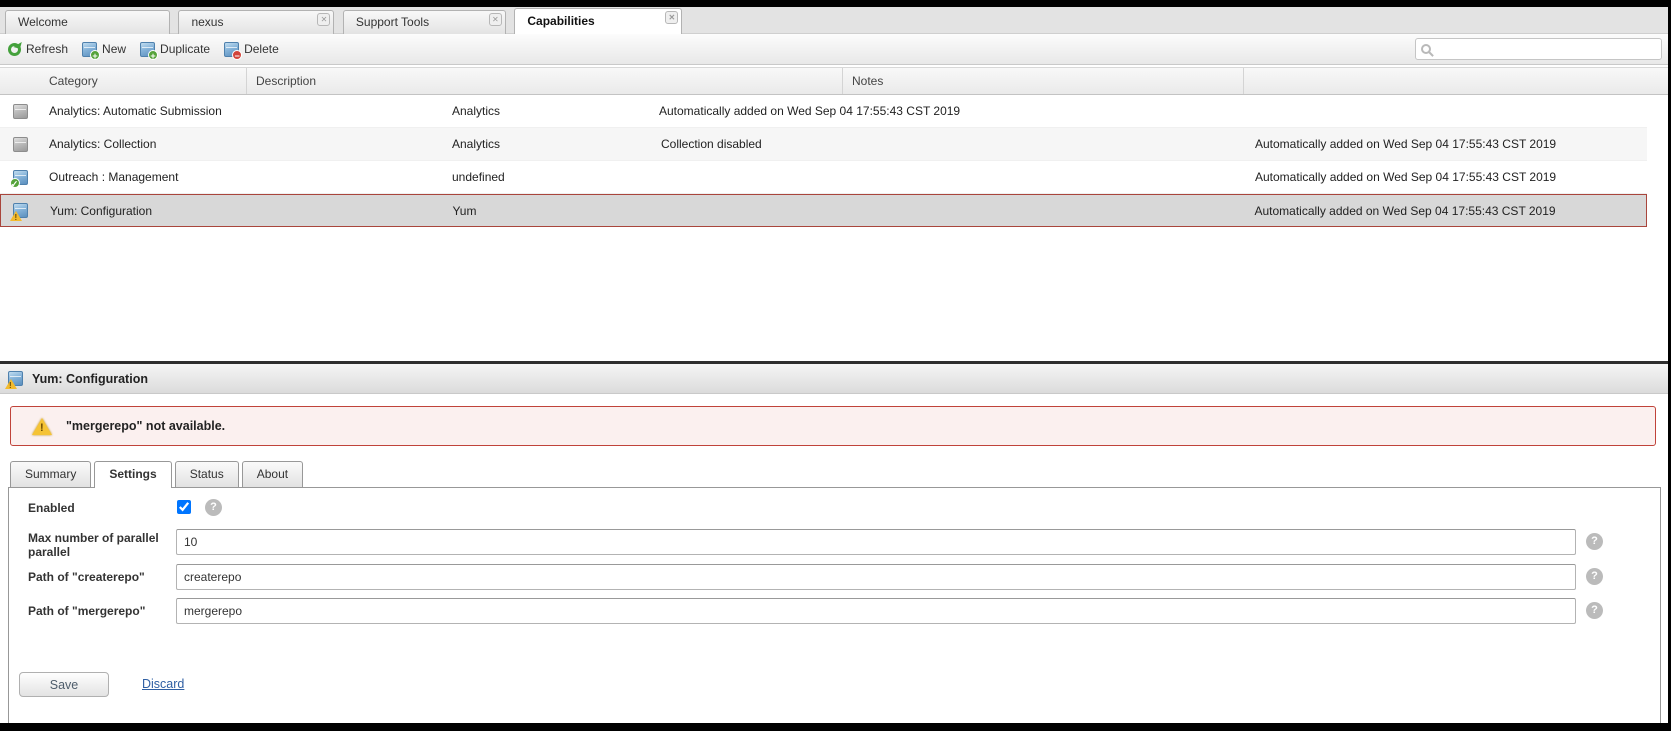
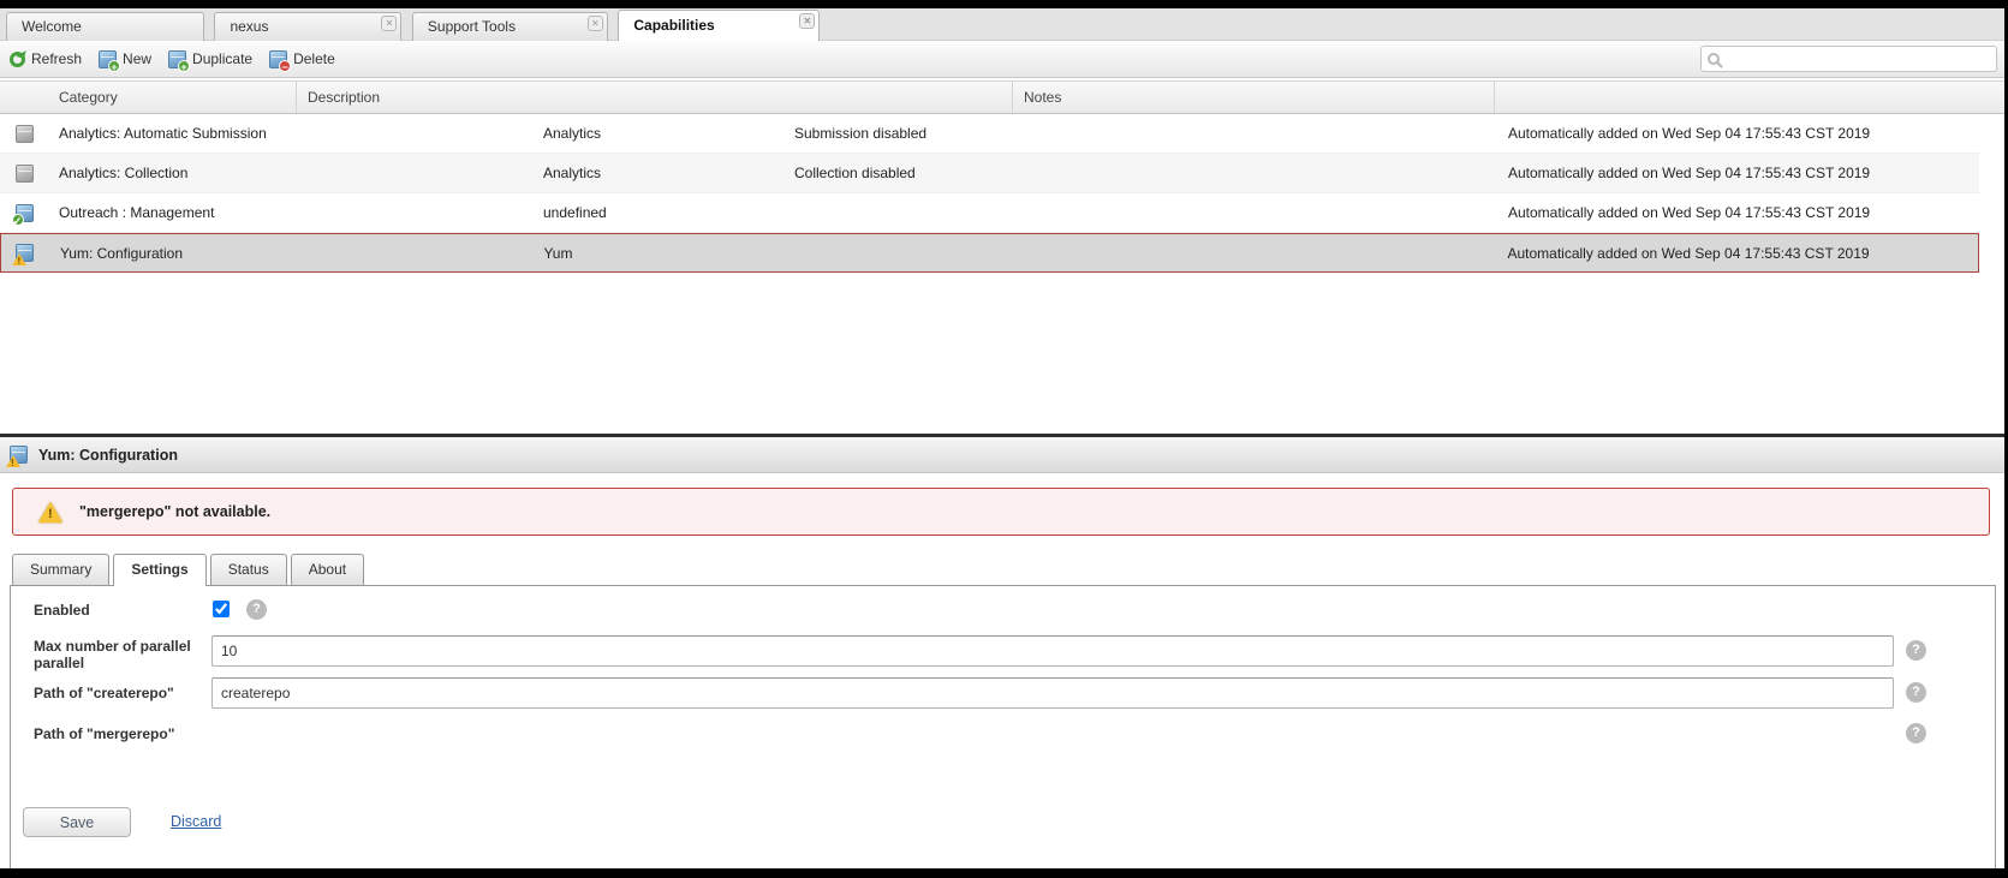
  Welcome nexus
  ✕
  Support Tools
  ✕
  Capabilities
  ✕
  Refresh
  +
  New
  +
  Duplicate
  −
  Delete
  Category
  Description
  Notes
  Analytics: Automatic Submission
  Analytics
+ Submission disabled
  Automatically added on Wed Sep 04 17:55:43 CST 2019
  Analytics: Collection
  Analytics
  Collection disabled
  Automatically added on Wed Sep 04 17:55:43 CST 2019
  ✓
  Outreach : Management
  undefined
  Automatically added on Wed Sep 04 17:55:43 CST 2019
  Yum: Configuration
  Yum
  Automatically added on Wed Sep 04 17:55:43 CST 2019
  Yum: Configuration
  "mergerepo" not available.
  Summary
  Settings
  Status
  About
  Enabled
  ?
  Max number of parallel parallel
  10
  ?
  Path of "createrepo"
  createrepo
  ?
  Path of "mergerepo"
- mergerepo
  ?
  Save
  Discard
